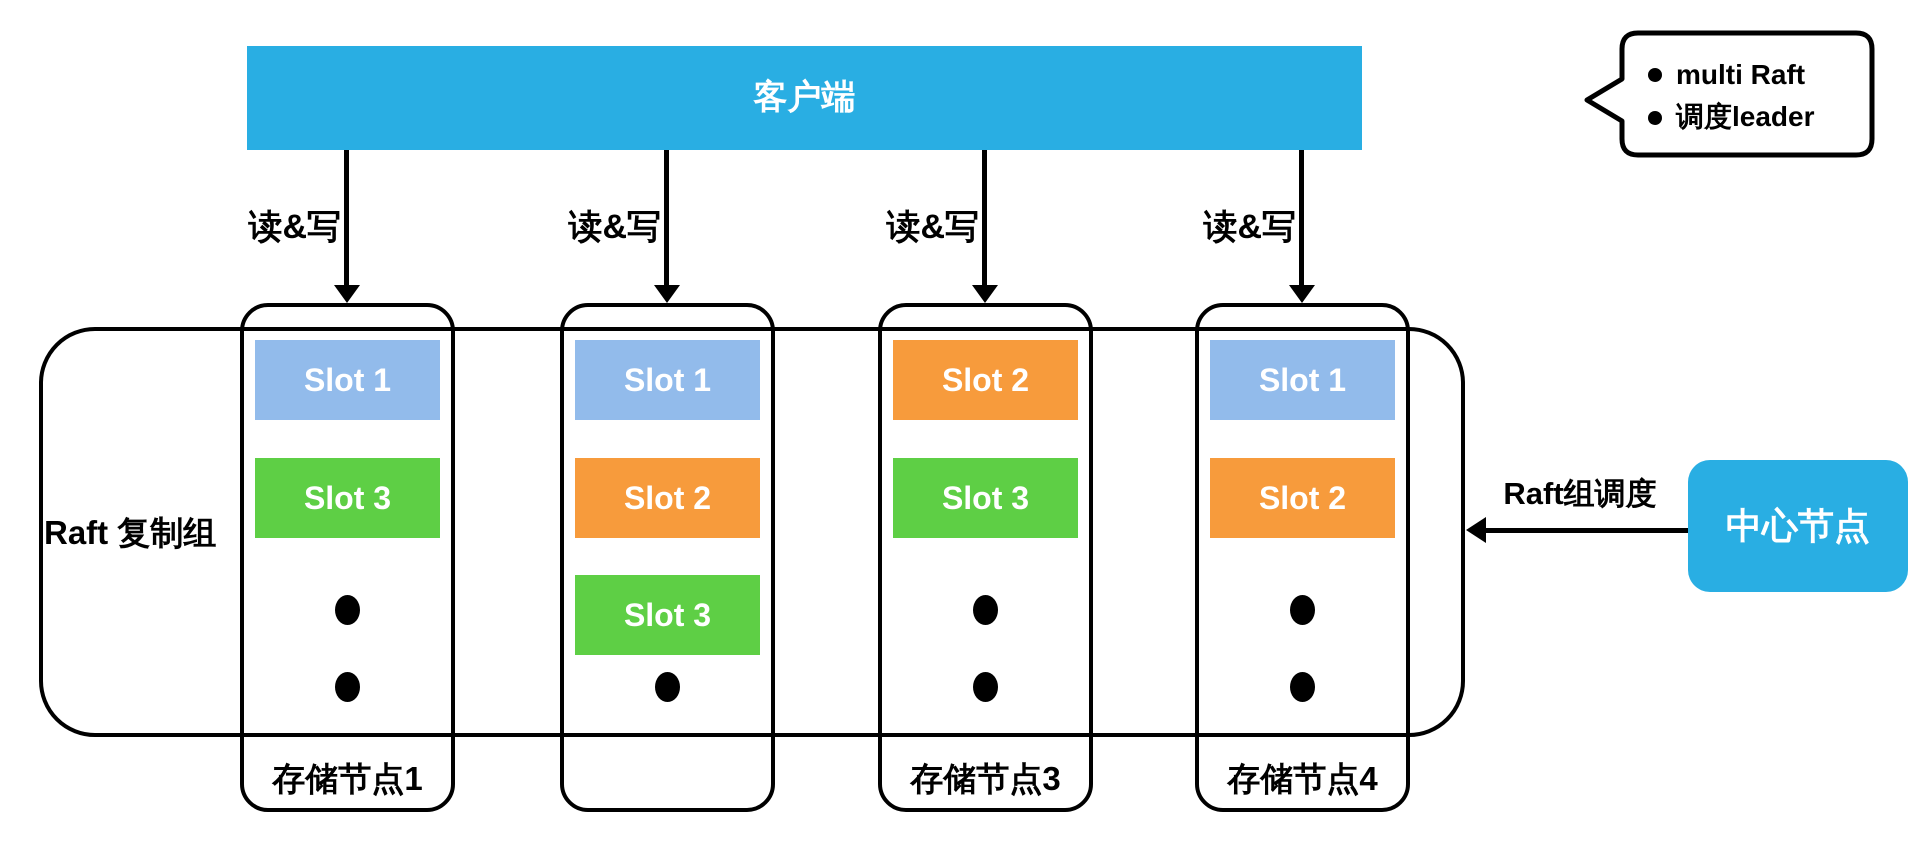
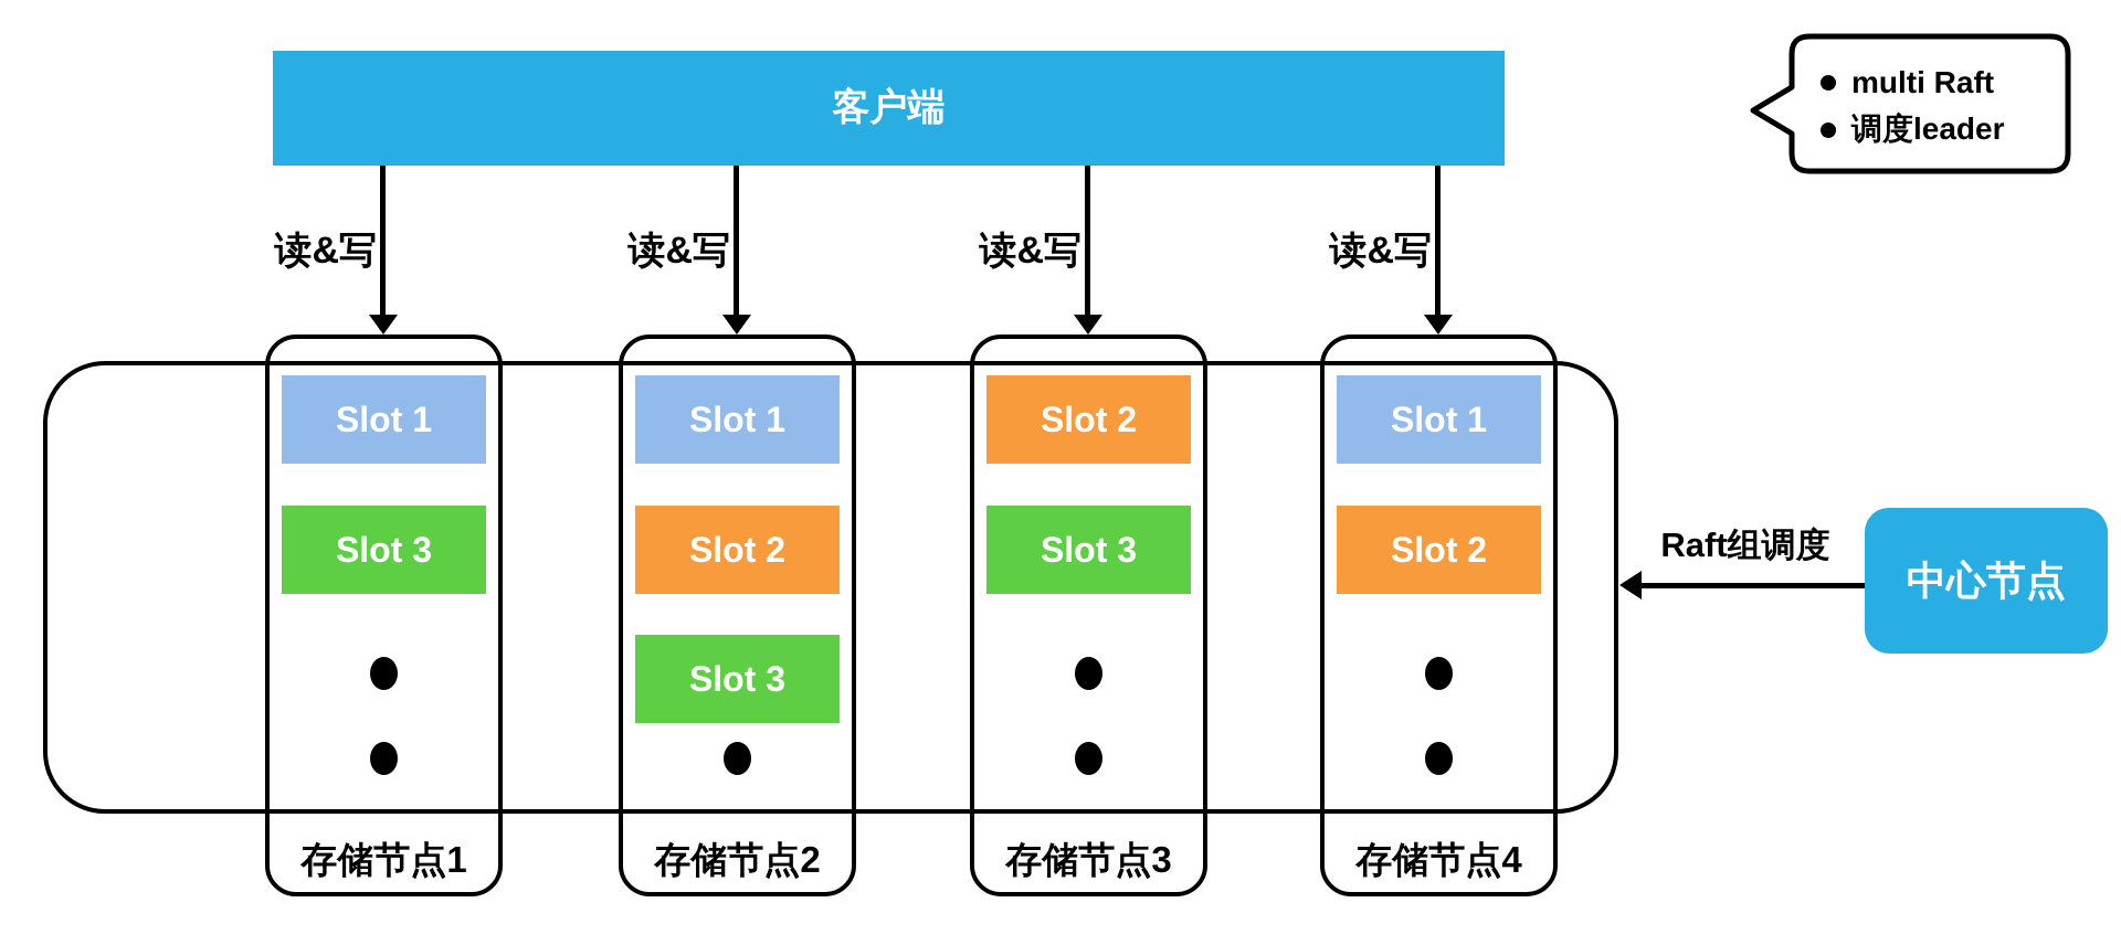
  客户端
  读&写
  读&写
  读&写
  读&写
- Raft 复制组
  Slot 1
  Slot 3
  存储节点1
  Slot 1
  Slot 2
  Slot 3
+ 存储节点2
  Slot 2
  Slot 3
  存储节点3
  Slot 1
  Slot 2
  存储节点4
  Raft组调度
  中心节点
  multi Raft
  调度leader
